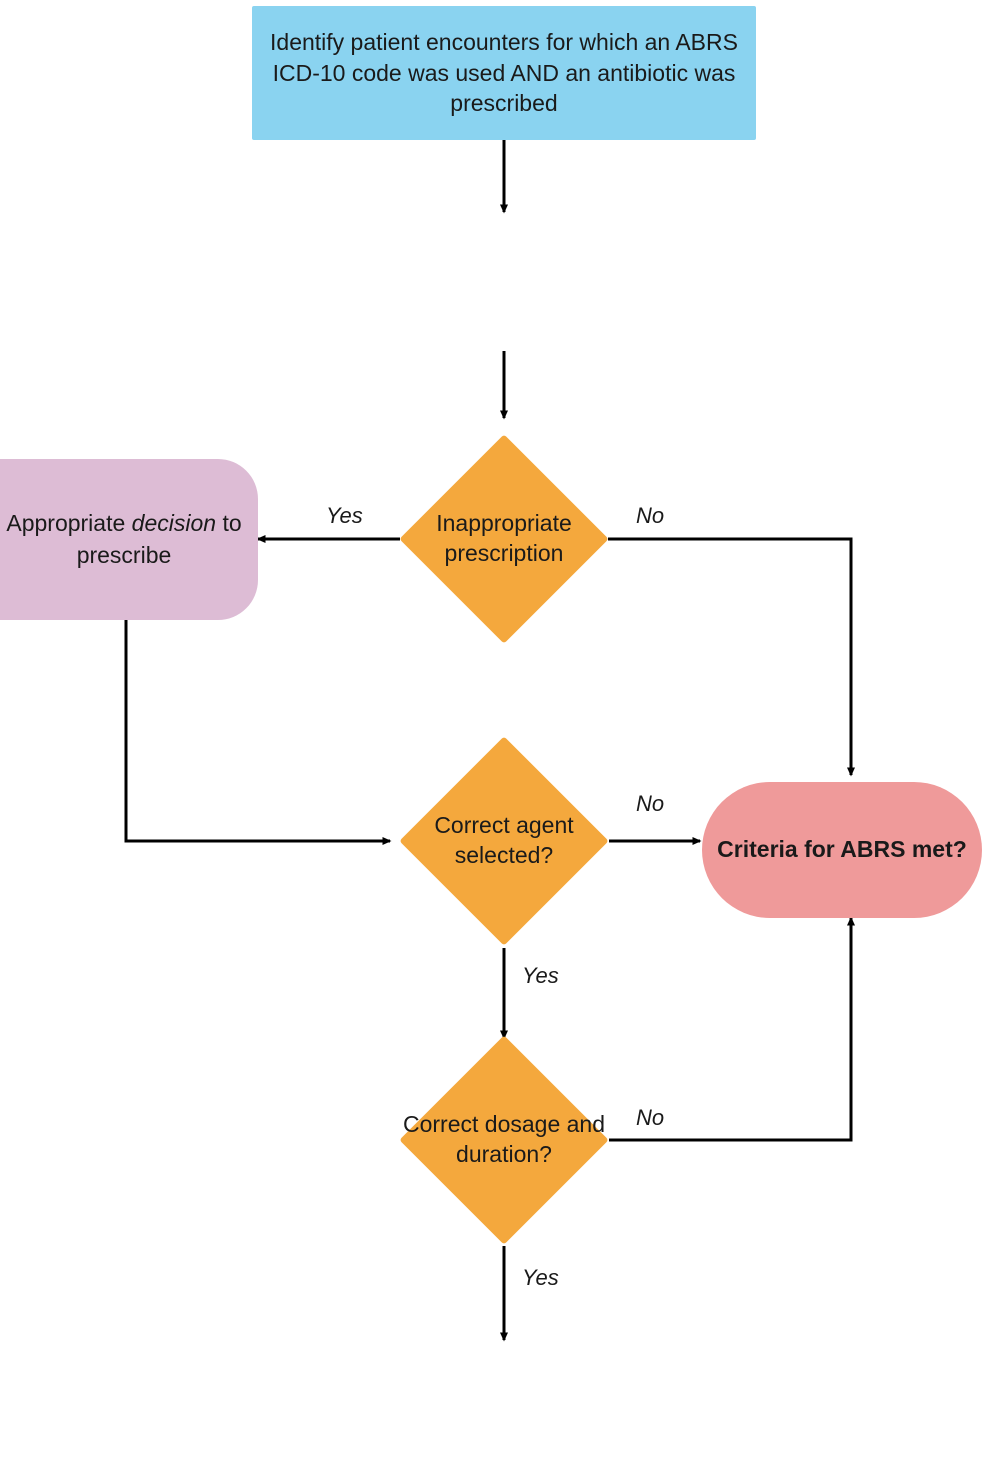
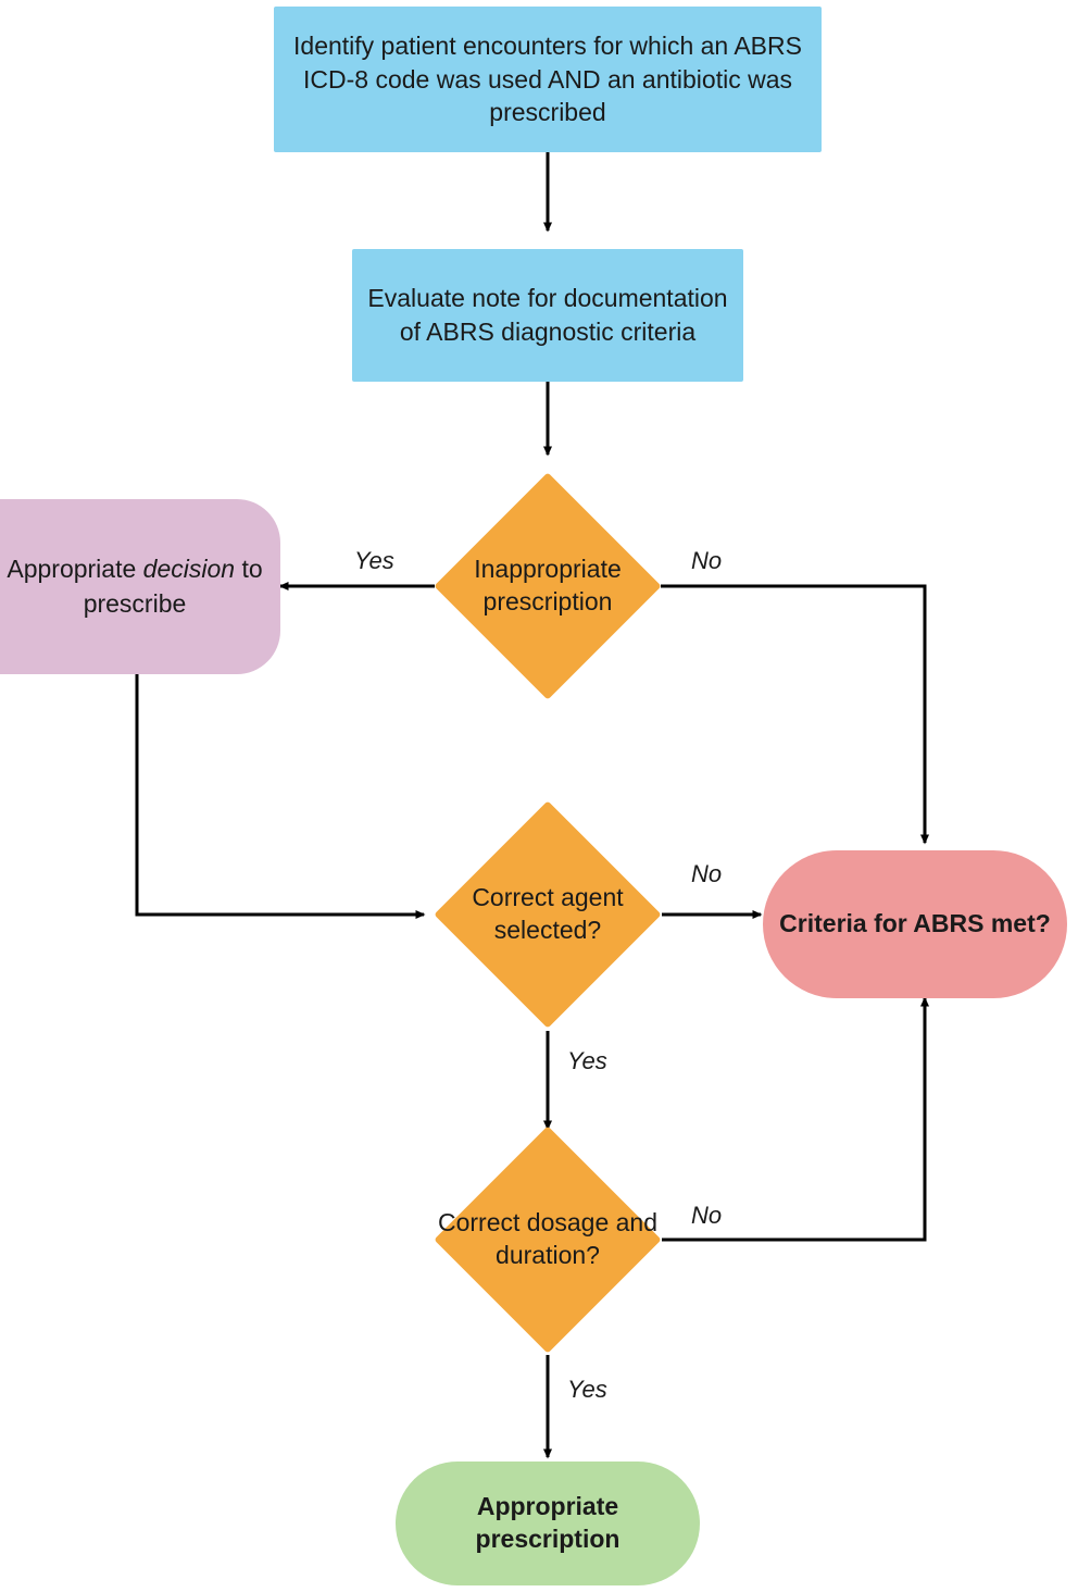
- Identify patient encounters for which an ABRS ICD-10 code was used AND an antibiotic was prescribed
+ Identify patient encounters for which an ABRS ICD-8 code was used AND an antibiotic was prescribed
+ Evaluate note for documentation of ABRS diagnostic criteria
  Inappropriate prescription
  Appropriate decision to prescribe
  Correct agent selected?
  Correct dosage and duration?
  Criteria for ABRS met?
+ Appropriate prescription
  Yes
  No
  No
  Yes
  No
  Yes
